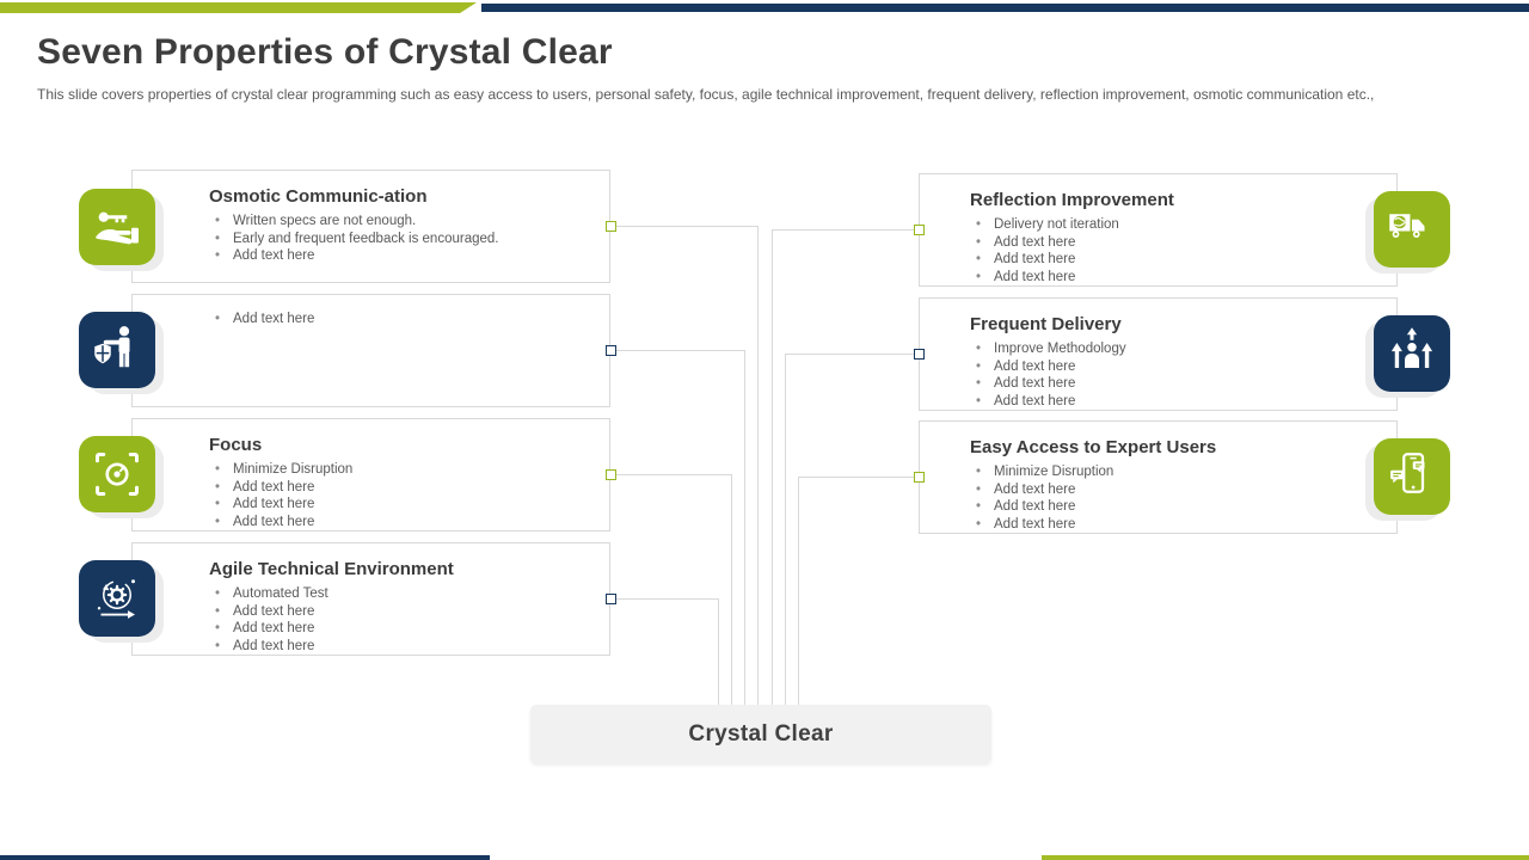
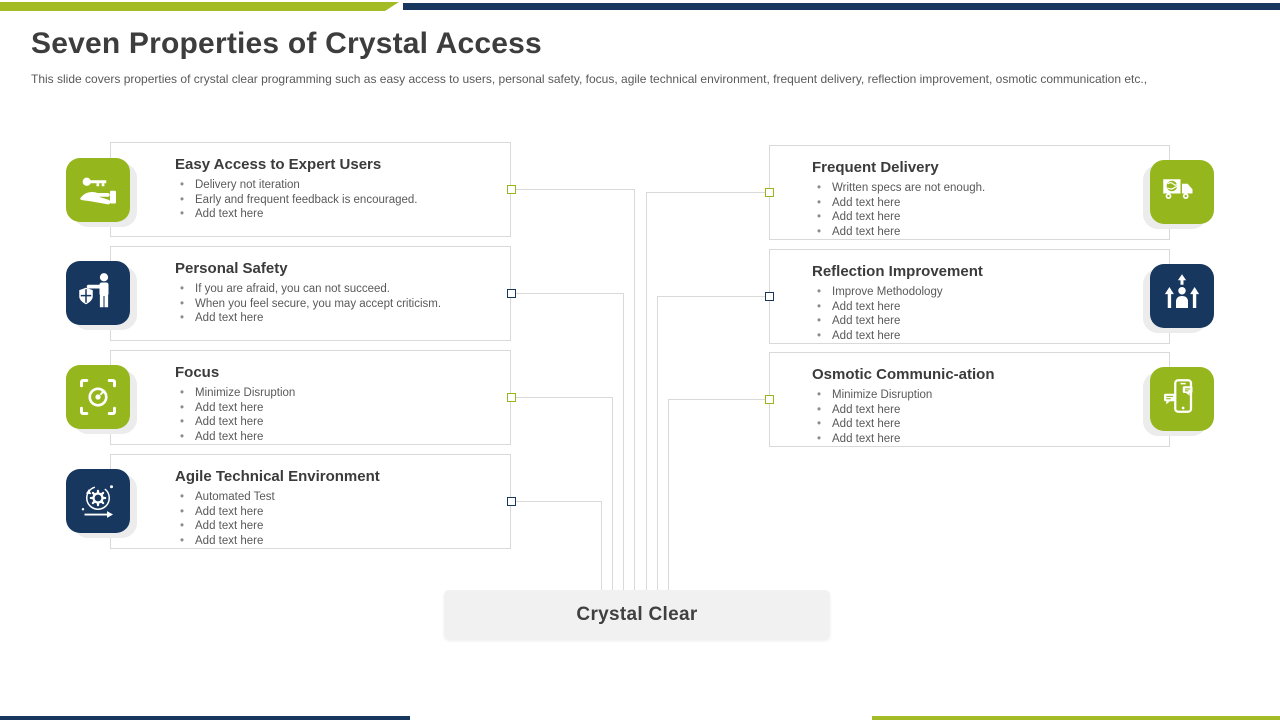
- Seven Properties of Crystal Clear
+ Seven Properties of Crystal Access
- This slide covers properties of crystal clear programming such as easy access to users, personal safety, focus, agile technical improvement, frequent delivery, reflection improvement, osmotic communication etc.,
+ This slide covers properties of crystal clear programming such as easy access to users, personal safety, focus, agile technical environment, frequent delivery, reflection improvement, osmotic communication etc.,
- Osmotic Communic-ation
+ Easy Access to Expert Users
- Written specs are not enough.
+ Delivery not iteration
  Early and frequent feedback is encouraged.
  Add text here
+ Personal Safety
+ If you are afraid, you can not succeed.
+ When you feel secure, you may accept criticism.
  Add text here
  Focus
  Minimize Disruption
  Add text here
  Add text here
  Add text here
  Agile Technical Environment
  Automated Test
  Add text here
  Add text here
  Add text here
- Reflection Improvement
+ Frequent Delivery
- Delivery not iteration
+ Written specs are not enough.
  Add text here
  Add text here
  Add text here
- Frequent Delivery
+ Reflection Improvement
  Improve Methodology
  Add text here
  Add text here
  Add text here
- Easy Access to Expert Users
+ Osmotic Communic-ation
  Minimize Disruption
  Add text here
  Add text here
  Add text here
  Crystal Clear
